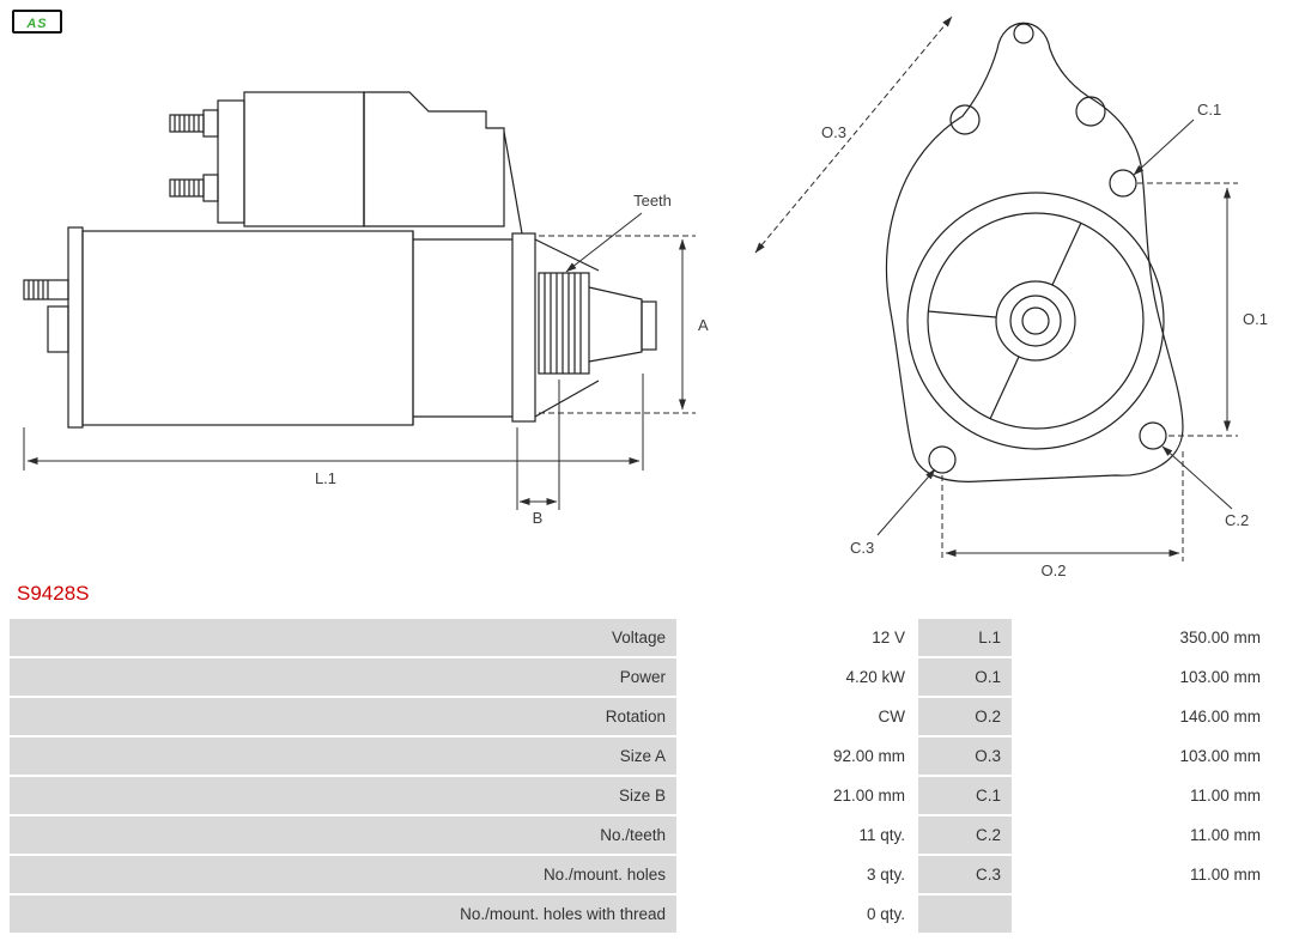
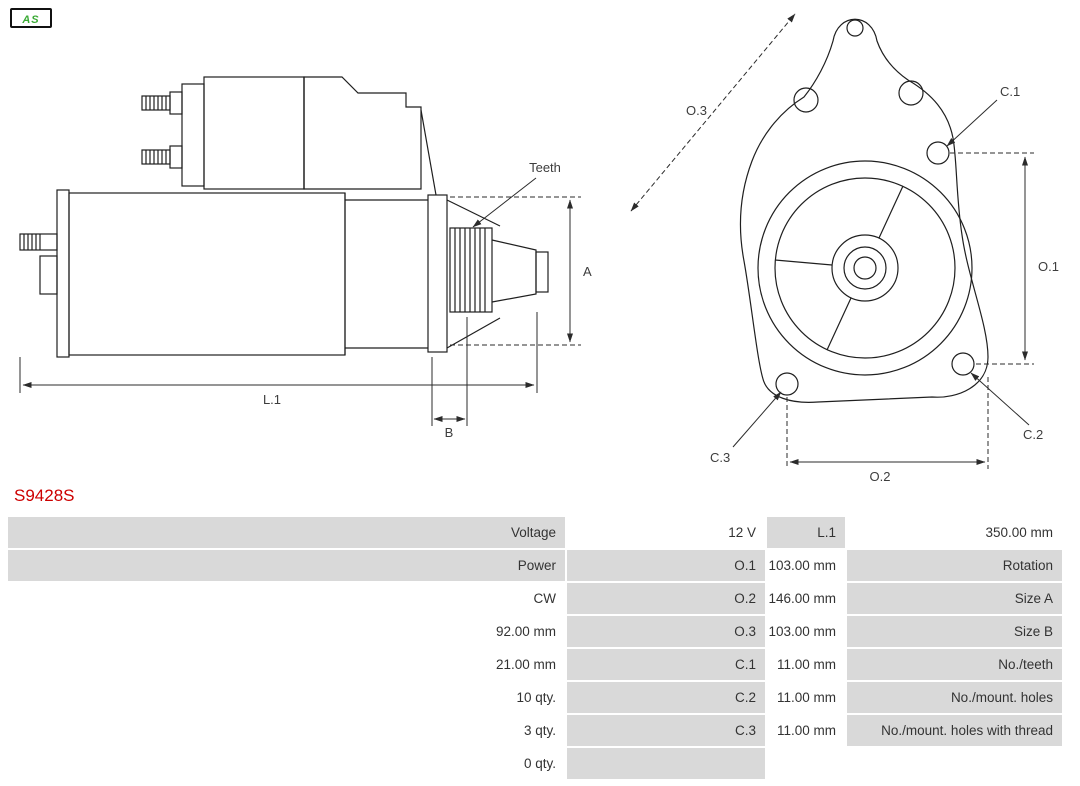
  AS
  A
  L.1
  B
  Teeth
  O.3
  C.1
  O.1
  C.3
  C.2
  O.2
  S9428S
  Voltage
  12 V
  L.1
  350.00 mm
  Power
- 4.20 kW
  O.1
  103.00 mm
  Rotation
  CW
  O.2
  146.00 mm
  Size A
  92.00 mm
  O.3
  103.00 mm
  Size B
  21.00 mm
  C.1
  11.00 mm
  No./teeth
- 11 qty.
+ 10 qty.
  C.2
  11.00 mm
  No./mount. holes
  3 qty.
  C.3
  11.00 mm
  No./mount. holes with thread
  0 qty.
